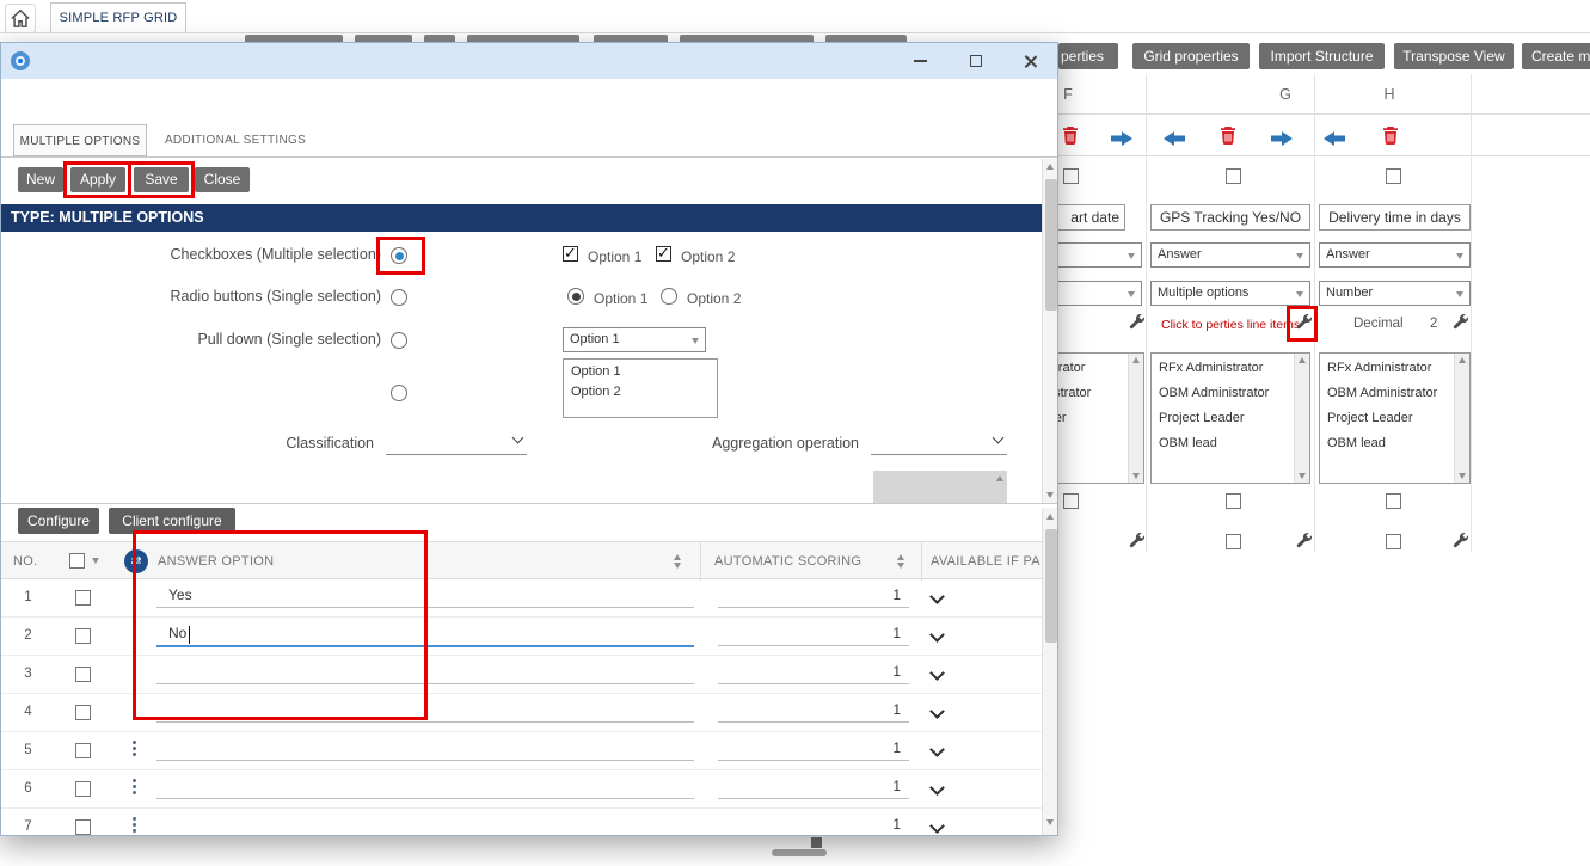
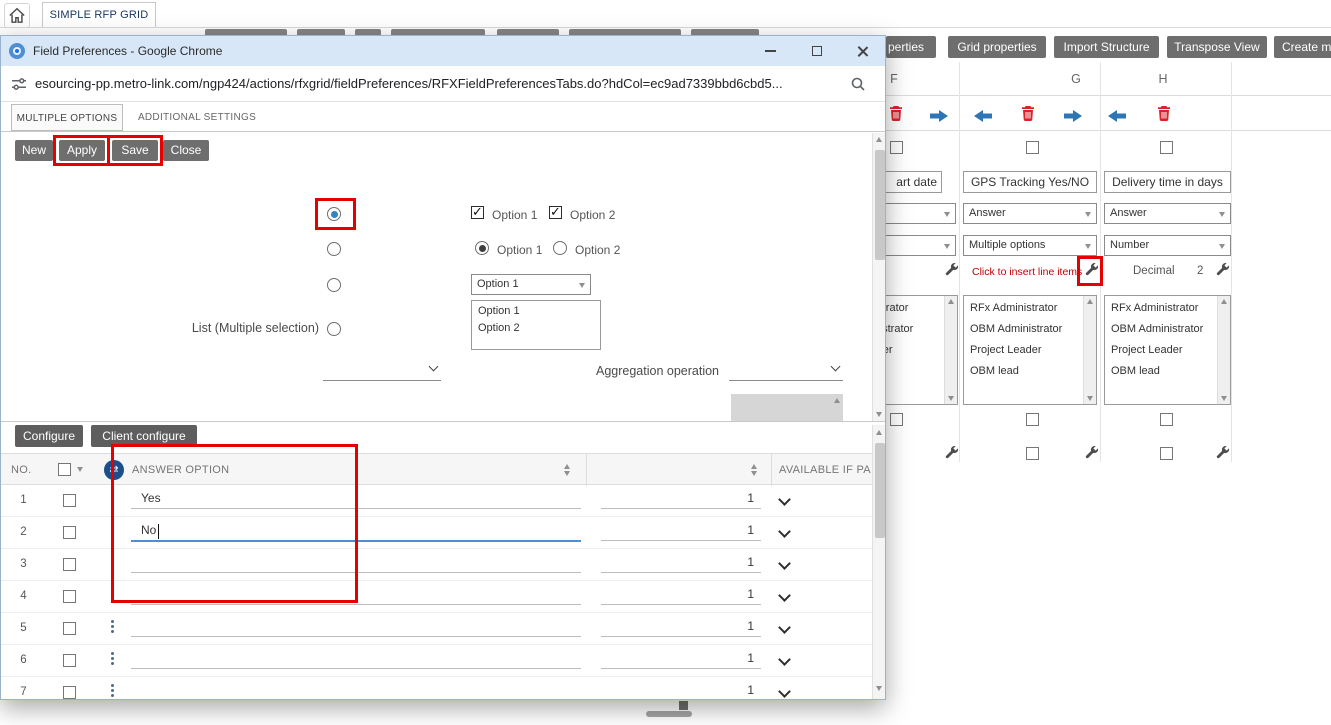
  SIMPLE RFP GRID
  perties
  Grid properties
  Import Structure
  Transpose View
  Create m
  F
  G
  H
  art date
  GPS Tracking Yes/NO
  Delivery time in days
  Answer
  Answer
  Multiple options
  Number
- Click to perties line items
+ Click to insert line items
  Decimal
  2
  RFx Administrator
  OBM Administrator
  Project Leader
  OBM lead
  RFx Administrator
  OBM Administrator
  Project Leader
  OBM lead
+ Field Preferences - Google Chrome
+ esourcing-pp.metro-link.com/ngp424/actions/rfxgrid/fieldPreferences/RFXFieldPreferencesTabs.do?hdCol=ec9ad7339bbd6cbd5...
  MULTIPLE OPTIONS
  ADDITIONAL SETTINGS
  New
  Apply
  Save
  Close
- TYPE: MULTIPLE OPTIONS
- Checkboxes (Multiple selection)
  Option 1
  Option 2
- Radio buttons (Single selection)
  Option 1
  Option 2
- Pull down (Single selection)
  Option 1
+ List (Multiple selection)
  Option 1
  Option 2
- Classification
  Aggregation operation
  Configure
  Client configure
  NO.
  ANSWER OPTION
- AUTOMATIC SCORING
  AVAILABLE IF PA
  1
  Yes
  1
  2
  No
  1
  3
  1
  4
  1
  5
  1
  6
  1
  7
  1
